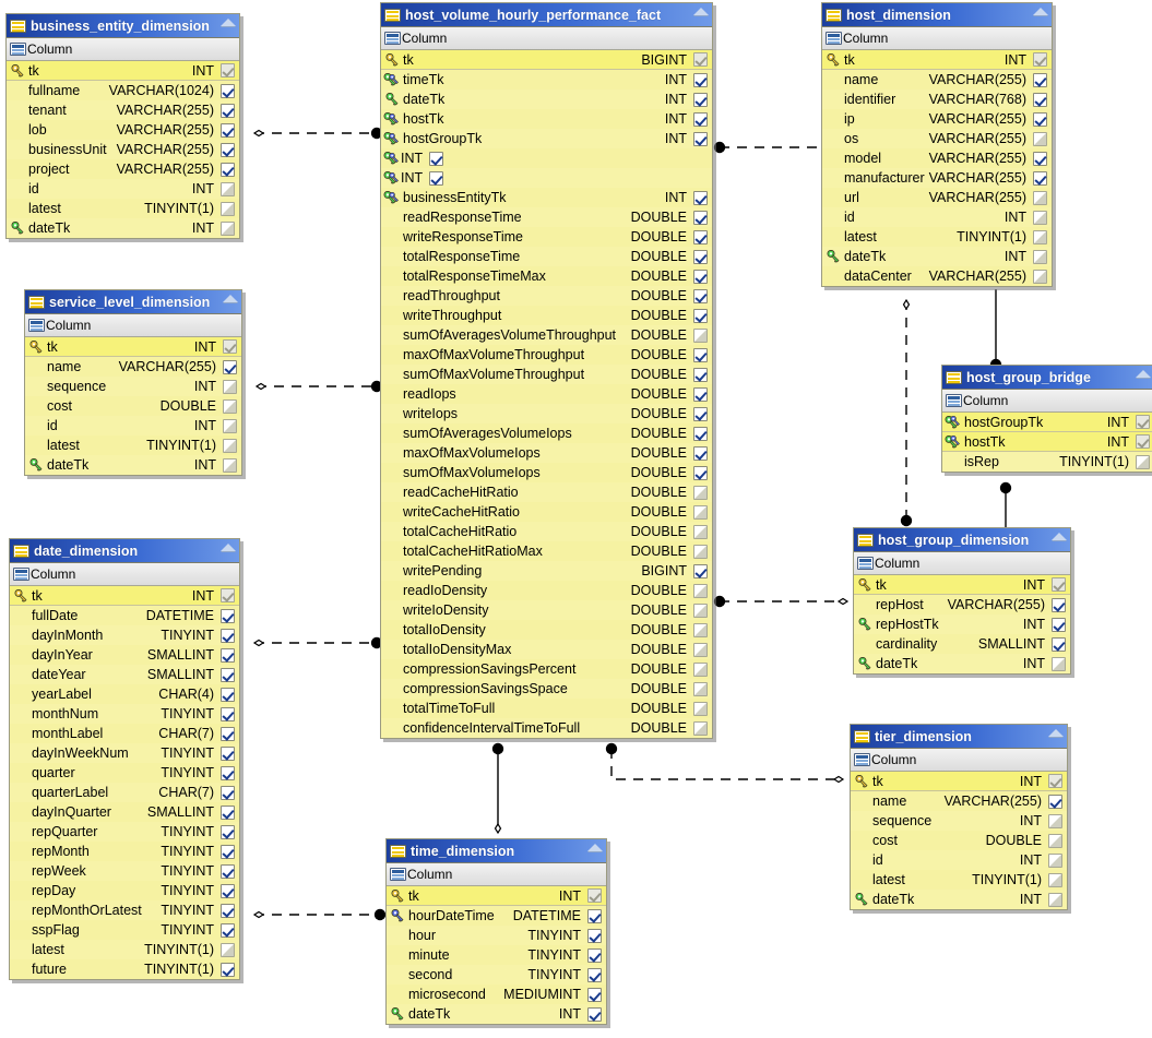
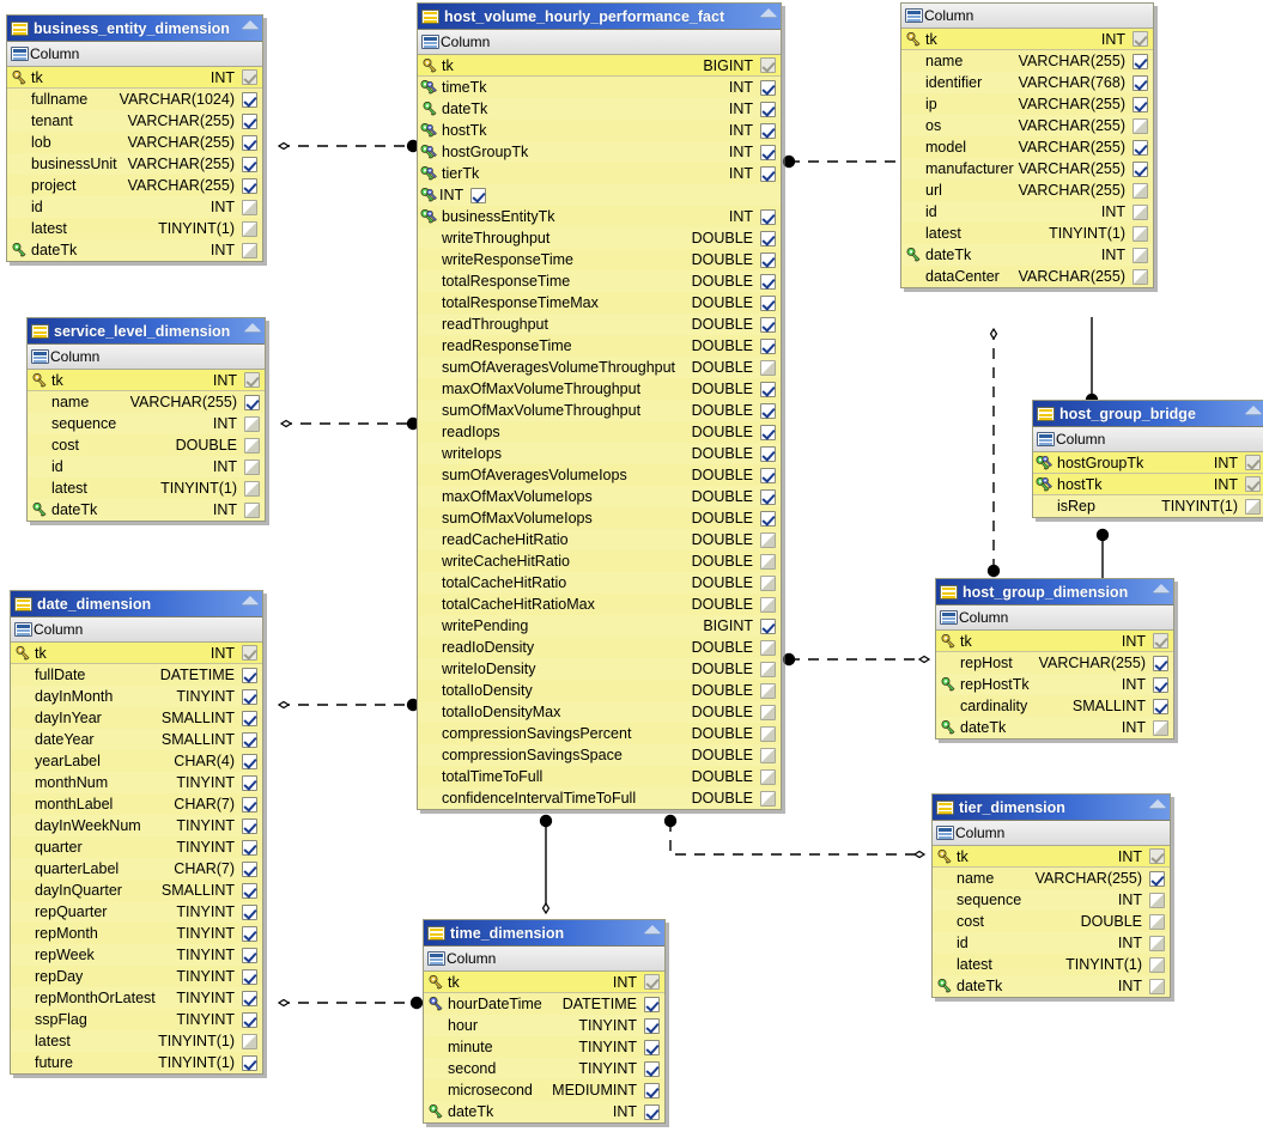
  business_entity_dimension
  Column
  tk
  INT
  fullname
  VARCHAR(1024)
  tenant
  VARCHAR(255)
  lob
  VARCHAR(255)
  businessUnit
  VARCHAR(255)
  project
  VARCHAR(255)
  id
  INT
  latest
  TINYINT(1)
  dateTk
  INT
  service_level_dimension
  Column
  tk
  INT
  name
  VARCHAR(255)
  sequence
  INT
  cost
  DOUBLE
  id
  INT
  latest
  TINYINT(1)
  dateTk
  INT
  date_dimension
  Column
  tk
  INT
  fullDate
  DATETIME
  dayInMonth
  TINYINT
  dayInYear
  SMALLINT
  dateYear
  SMALLINT
  yearLabel
  CHAR(4)
  monthNum
  TINYINT
  monthLabel
  CHAR(7)
  dayInWeekNum
  TINYINT
  quarter
  TINYINT
  quarterLabel
  CHAR(7)
  dayInQuarter
  SMALLINT
  repQuarter
  TINYINT
  repMonth
  TINYINT
  repWeek
  TINYINT
  repDay
  TINYINT
  repMonthOrLatest
  TINYINT
  sspFlag
  TINYINT
  latest
  TINYINT(1)
  future
  TINYINT(1)
  host_volume_hourly_performance_fact
  Column
  tk
  BIGINT
  timeTk
  INT
  dateTk
  INT
  hostTk
  INT
  hostGroupTk
  INT
+ tierTk
  INT
  INT
  businessEntityTk
  INT
- readResponseTime
+ writeThroughput
  DOUBLE
  writeResponseTime
  DOUBLE
  totalResponseTime
  DOUBLE
  totalResponseTimeMax
  DOUBLE
  readThroughput
  DOUBLE
- writeThroughput
+ readResponseTime
  DOUBLE
  sumOfAveragesVolumeThroughput
  DOUBLE
  maxOfMaxVolumeThroughput
  DOUBLE
  sumOfMaxVolumeThroughput
  DOUBLE
  readIops
  DOUBLE
  writeIops
  DOUBLE
  sumOfAveragesVolumeIops
  DOUBLE
  maxOfMaxVolumeIops
  DOUBLE
  sumOfMaxVolumeIops
  DOUBLE
  readCacheHitRatio
  DOUBLE
  writeCacheHitRatio
  DOUBLE
  totalCacheHitRatio
  DOUBLE
  totalCacheHitRatioMax
  DOUBLE
  writePending
  BIGINT
  readIoDensity
  DOUBLE
  writeIoDensity
  DOUBLE
  totalIoDensity
  DOUBLE
  totalIoDensityMax
  DOUBLE
  compressionSavingsPercent
  DOUBLE
  compressionSavingsSpace
  DOUBLE
  totalTimeToFull
  DOUBLE
  confidenceIntervalTimeToFull
  DOUBLE
  time_dimension
  Column
  tk
  INT
  hourDateTime
  DATETIME
  hour
  TINYINT
  minute
  TINYINT
  second
  TINYINT
  microsecond
  MEDIUMINT
  dateTk
  INT
- host_dimension
  Column
  tk
  INT
  name
  VARCHAR(255)
  identifier
  VARCHAR(768)
  ip
  VARCHAR(255)
  os
  VARCHAR(255)
  model
  VARCHAR(255)
  manufacturer
  VARCHAR(255)
  url
  VARCHAR(255)
  id
  INT
  latest
  TINYINT(1)
  dateTk
  INT
  dataCenter
  VARCHAR(255)
  host_group_bridge
  Column
  hostGroupTk
  INT
  hostTk
  INT
  isRep
  TINYINT(1)
  host_group_dimension
  Column
  tk
  INT
  repHost
  VARCHAR(255)
  repHostTk
  INT
  cardinality
  SMALLINT
  dateTk
  INT
  tier_dimension
  Column
  tk
  INT
  name
  VARCHAR(255)
  sequence
  INT
  cost
  DOUBLE
  id
  INT
  latest
  TINYINT(1)
  dateTk
  INT
